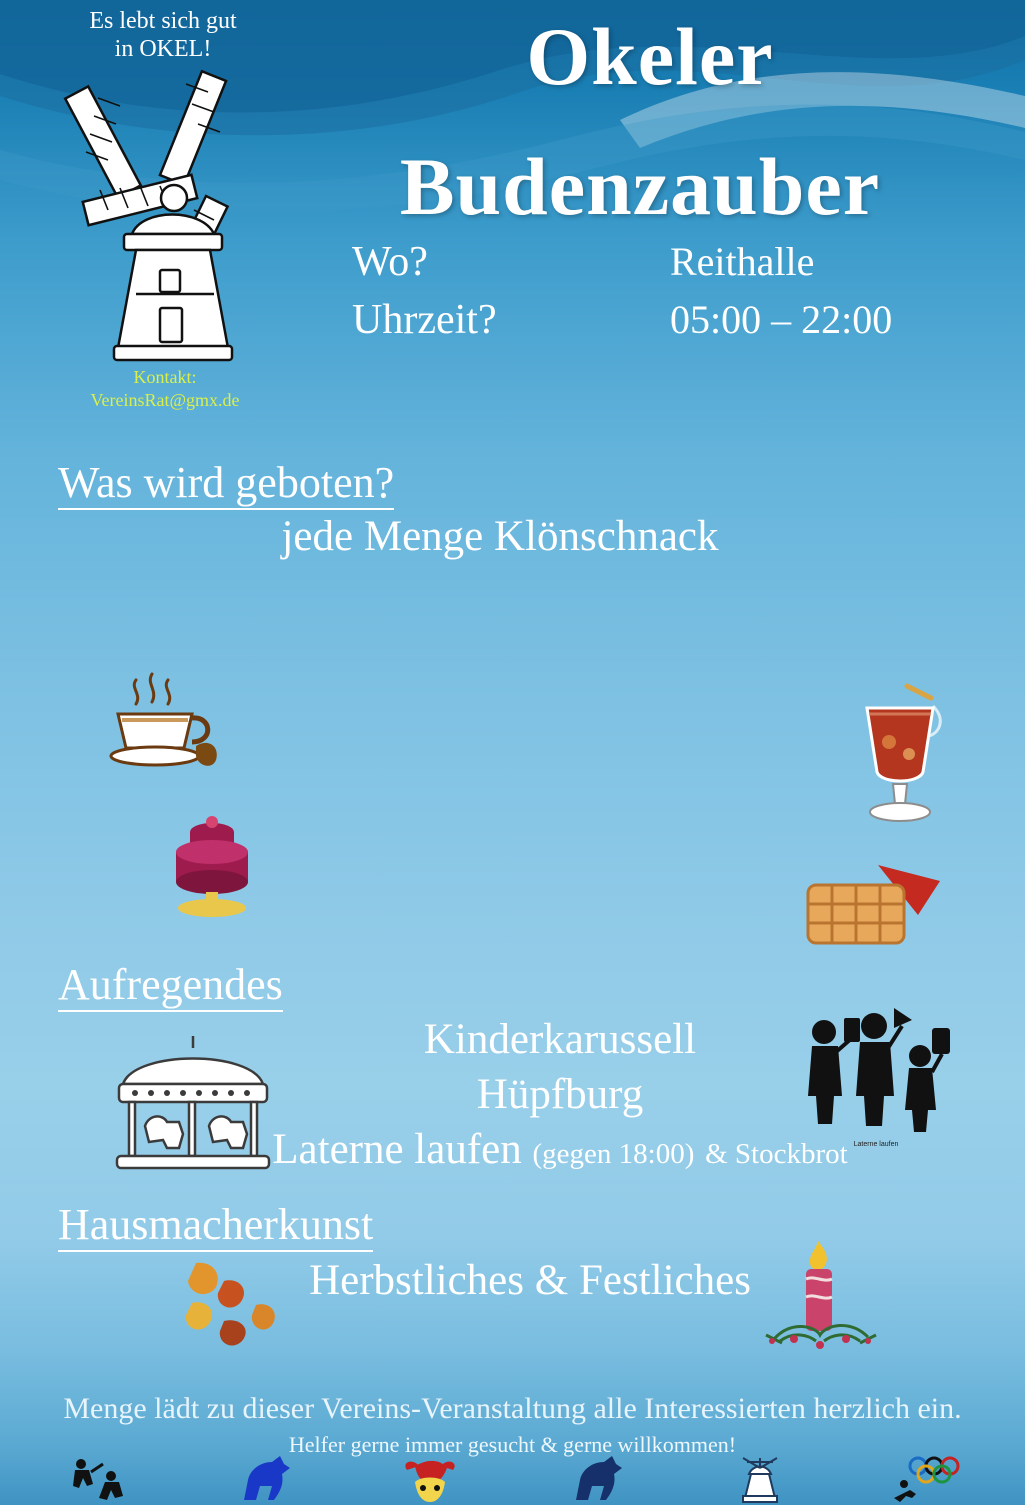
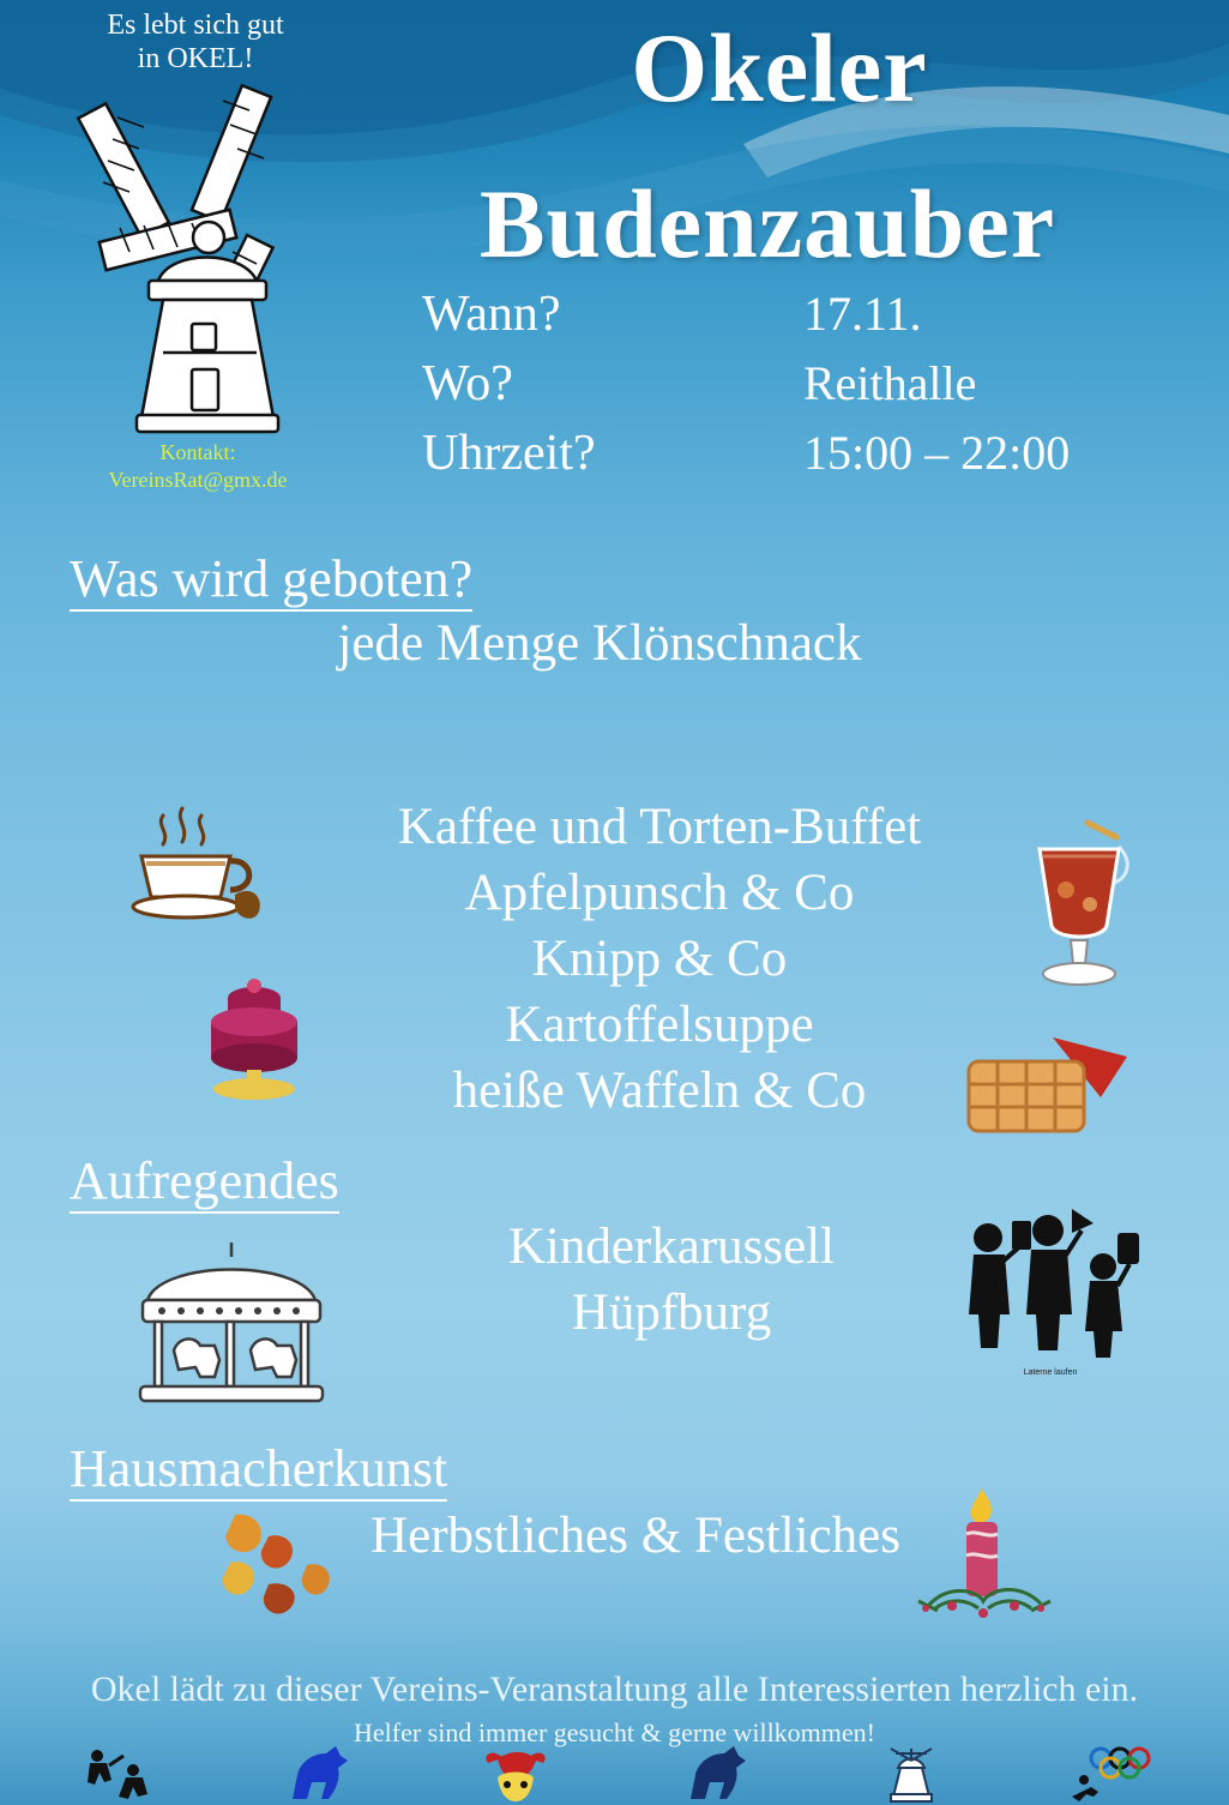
  Es lebt sich gut
  in OKEL!
  Kontakt:
  VereinsRat@gmx.de
  Okeler
  Budenzauber
+ Wann?
+ 17.11.
  Wo?
  Reithalle
  Uhrzeit?
- 05:00 – 22:00
+ 15:00 – 22:00
  Was wird geboten?
  jede Menge Klönschnack
+ Kaffee und Torten-Buffet
+ Apfelpunsch & Co
+ Knipp & Co
+ Kartoffelsuppe
+ heiße Waffeln & Co
  Aufregendes
  Kinderkarussell
  Hüpfburg
- Laterne laufen (gegen 18:00) & Stockbrot
  Hausmacherkunst
  Herbstliches & Festliches
- Menge lädt zu dieser Vereins-Veranstaltung alle Interessierten herzlich ein.
+ Okel lädt zu dieser Vereins-Veranstaltung alle Interessierten herzlich ein.
- Helfer gerne immer gesucht & gerne willkommen!
+ Helfer sind immer gesucht & gerne willkommen!
